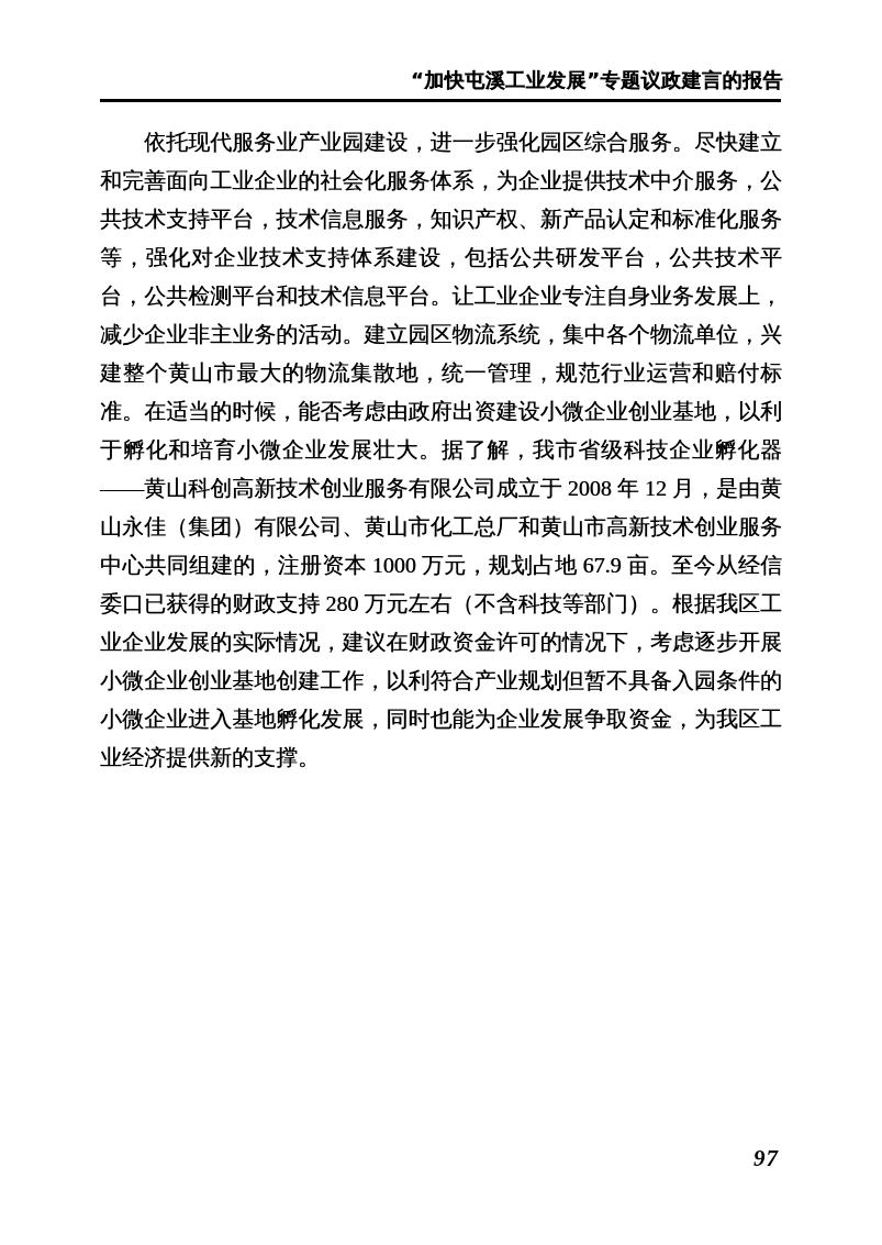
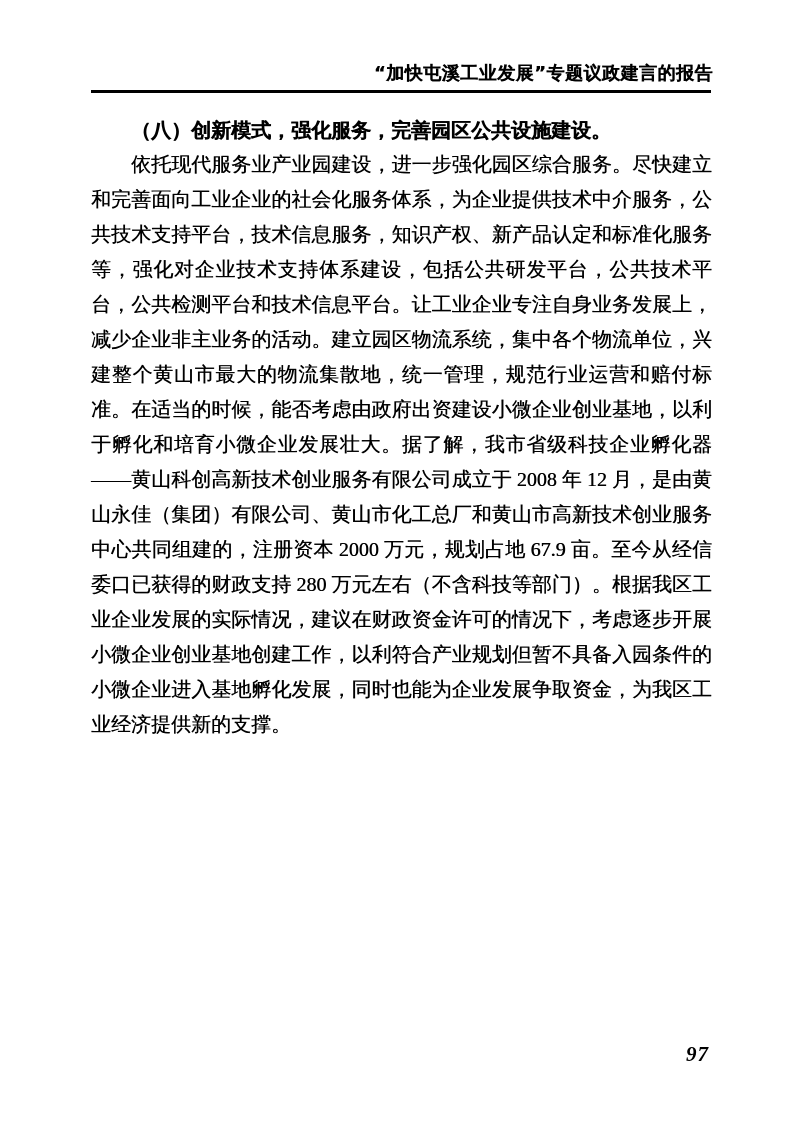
  “加快屯溪工业发展”专题议政建言的报告
+ （八）创新模式，强化服务，完善园区公共设施建设。
- 依托现代服务业产业园建设，进一步强化园区综合服务。尽快建立和完善面向工业企业的社会化服务体系，为企业提供技术中介服务，公共技术支持平台，技术信息服务，知识产权、新产品认定和标准化服务等，强化对企业技术支持体系建设，包括公共研发平台，公共技术平台，公共检测平台和技术信息平台。让工业企业专注自身业务发展上，减少企业非主业务的活动。建立园区物流系统，集中各个物流单位，兴建整个黄山市最大的物流集散地，统一管理，规范行业运营和赔付标准。在适当的时候，能否考虑由政府出资建设小微企业创业基地，以利于孵化和培育小微企业发展壮大。据了解，我市省级科技企业孵化器——黄山科创高新技术创业服务有限公司成立于 2008 年 12 月，是由黄山永佳（集团）有限公司、黄山市化工总厂和黄山市高新技术创业服务中心共同组建的，注册资本 1000 万元，规划占地 67.9 亩。至今从经信委口已获得的财政支持 280 万元左右（不含科技等部门）。根据我区工业企业发展的实际情况，建议在财政资金许可的情况下，考虑逐步开展小微企业创业基地创建工作，以利符合产业规划但暂不具备入园条件的小微企业进入基地孵化发展，同时也能为企业发展争取资金，为我区工业经济提供新的支撑。
+ 依托现代服务业产业园建设，进一步强化园区综合服务。尽快建立和完善面向工业企业的社会化服务体系，为企业提供技术中介服务，公共技术支持平台，技术信息服务，知识产权、新产品认定和标准化服务等，强化对企业技术支持体系建设，包括公共研发平台，公共技术平台，公共检测平台和技术信息平台。让工业企业专注自身业务发展上，减少企业非主业务的活动。建立园区物流系统，集中各个物流单位，兴建整个黄山市最大的物流集散地，统一管理，规范行业运营和赔付标准。在适当的时候，能否考虑由政府出资建设小微企业创业基地，以利于孵化和培育小微企业发展壮大。据了解，我市省级科技企业孵化器——黄山科创高新技术创业服务有限公司成立于 2008 年 12 月，是由黄山永佳（集团）有限公司、黄山市化工总厂和黄山市高新技术创业服务中心共同组建的，注册资本 2000 万元，规划占地 67.9 亩。至今从经信委口已获得的财政支持 280 万元左右（不含科技等部门）。根据我区工业企业发展的实际情况，建议在财政资金许可的情况下，考虑逐步开展小微企业创业基地创建工作，以利符合产业规划但暂不具备入园条件的小微企业进入基地孵化发展，同时也能为企业发展争取资金，为我区工业经济提供新的支撑。
  97
